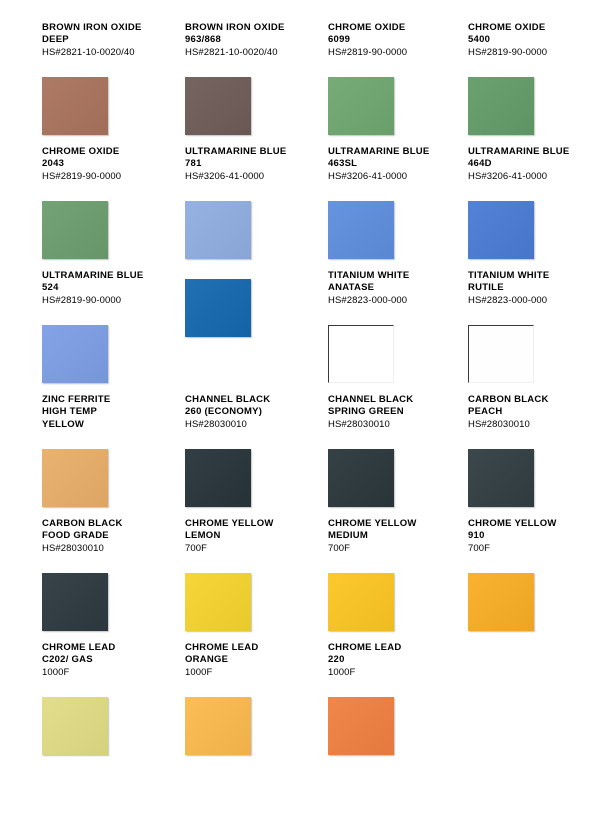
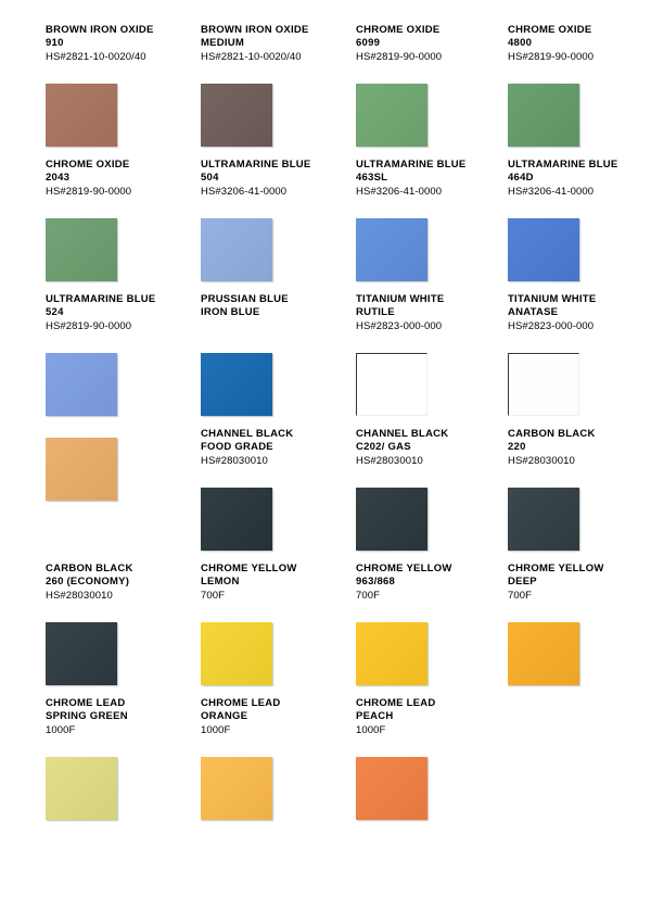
  BROWN IRON OXIDE
- DEEP
+ 910
  HS#2821-10-0020/40
  BROWN IRON OXIDE
- 963/868
+ MEDIUM
  HS#2821-10-0020/40
  CHROME OXIDE
  6099
  HS#2819-90-0000
  CHROME OXIDE
- 5400
+ 4800
  HS#2819-90-0000
  CHROME OXIDE
  2043
  HS#2819-90-0000
  ULTRAMARINE BLUE
- 781
+ 504
  HS#3206-41-0000
  ULTRAMARINE BLUE
  463SL
  HS#3206-41-0000
  ULTRAMARINE BLUE
  464D
  HS#3206-41-0000
  ULTRAMARINE BLUE
  524
  HS#2819-90-0000
+ PRUSSIAN BLUE
+ IRON BLUE
  TITANIUM WHITE
- ANATASE
+ RUTILE
  HS#2823-000-000
  TITANIUM WHITE
- RUTILE
+ ANATASE
  HS#2823-000-000
- ZINC FERRITE
- HIGH TEMP
- YELLOW
  CHANNEL BLACK
- 260 (ECONOMY)
+ FOOD GRADE
  HS#28030010
  CHANNEL BLACK
- SPRING GREEN
+ C202/ GAS
  HS#28030010
  CARBON BLACK
- PEACH
+ 220
  HS#28030010
  CARBON BLACK
- FOOD GRADE
+ 260 (ECONOMY)
  HS#28030010
  CHROME YELLOW
  LEMON
  700F
  CHROME YELLOW
- MEDIUM
+ 963/868
  700F
  CHROME YELLOW
- 910
+ DEEP
  700F
  CHROME LEAD
- C202/ GAS
+ SPRING GREEN
  1000F
  CHROME LEAD
  ORANGE
  1000F
  CHROME LEAD
- 220
+ PEACH
  1000F
